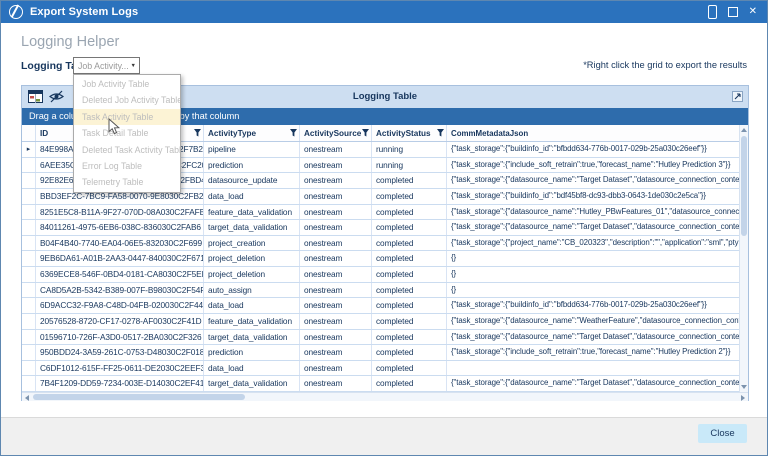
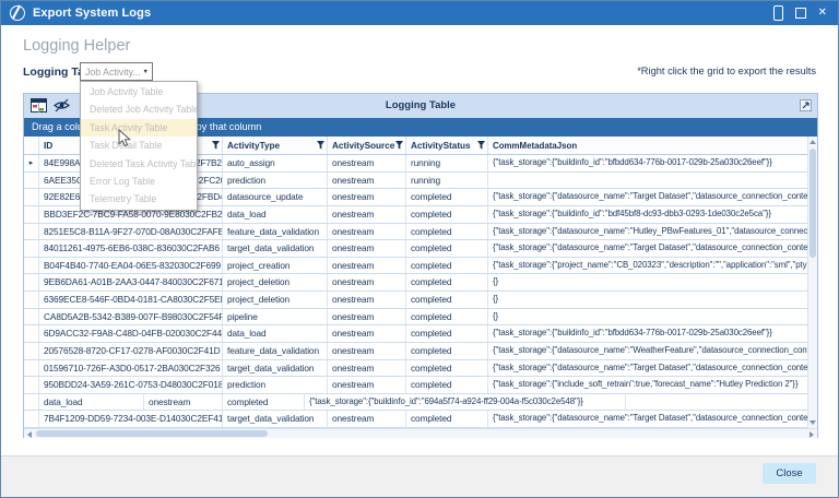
  Export System Logs
  ✕
  Logging Helper
  Job Activity...
  *Right click the grid to export the results
  Logging Table
  ID
  ActivityType
  ActivitySource
  ActivityStatus
  CommMetadataJson
- pipeline
+ auto_assign
  onestream
  running
  {"task_storage":{"buildinfo_id":"bfbdd634-776b-0017-029b-25a030c26eef"}}
  prediction
  onestream
  running
- {"task_storage":{"include_soft_retrain":true,"forecast_name":"Hutley Prediction 3"}}
  datasource_update
  onestream
  completed
  {"task_storage":{"datasource_name":"Target Dataset","datasource_connection_conte
  BBD3EF2C-7BC9-FA58-0070-9E8030C2FB2
  data_load
  onestream
  completed
- {"task_storage":{"buildinfo_id":"bdf45bf8-dc93-dbb3-0643-1de030c2e5ca"}}
+ {"task_storage":{"buildinfo_id":"bdf45bf8-dc93-dbb3-0293-1de030c2e5ca"}}
  8251E5C8-B11A-9F27-070D-08A030C2FAFB
  feature_data_validation
  onestream
  completed
  {"task_storage":{"datasource_name":"Hutley_PBwFeatures_01","datasource_connec
  84011261-4975-6EB6-038C-836030C2FAB6
  target_data_validation
  onestream
  completed
  {"task_storage":{"datasource_name":"Target Dataset","datasource_connection_conte
  B04F4B40-7740-EA04-06E5-832030C2F699
  project_creation
  onestream
  completed
  {"task_storage":{"project_name":"CB_020323","description":"","application":"sml","pty
  9EB6DA61-A01B-2AA3-0447-840030C2F671
  project_deletion
  onestream
  completed
  {}
  6369ECE8-546F-0BD4-0181-CA8030C2F5E
  project_deletion
  onestream
  completed
  {}
  CA8D5A2B-5342-B389-007F-B98030C2F54F
- auto_assign
+ pipeline
  onestream
  completed
  {}
  6D9ACC32-F9A8-C48D-04FB-020030C2F44
  data_load
  onestream
  completed
  {"task_storage":{"buildinfo_id":"bfbdd634-776b-0017-029b-25a030c26eef"}}
  20576528-8720-CF17-0278-AF0030C2F41D
  feature_data_validation
  onestream
  completed
  {"task_storage":{"datasource_name":"WeatherFeature","datasource_connection_con
  01596710-726F-A3D0-0517-2BA030C2F326
  target_data_validation
  onestream
  completed
  {"task_storage":{"datasource_name":"Target Dataset","datasource_connection_conte
  950BDD24-3A59-261C-0753-D48030C2F018
  prediction
  onestream
  completed
  {"task_storage":{"include_soft_retrain":true,"forecast_name":"Hutley Prediction 2"}}
- C6DF1012-615F-FF25-0611-DE2030C2EEF3
  data_load
  onestream
  completed
+ {"task_storage":{"buildinfo_id":"694a5f74-a924-ff29-004a-f5c030c2e548"}}
  7B4F1209-DD59-7234-003E-D14030C2EF41
  target_data_validation
  onestream
  completed
  {"task_storage":{"datasource_name":"Target Dataset","datasource_connection_conte
  Job Activity Table
  Deleted Job Activity Table
  Task Activity Table
  Task Deail Table
  Deleted Task Activity Tabl
  Error Log Table
  Telemetry Table
  Close
